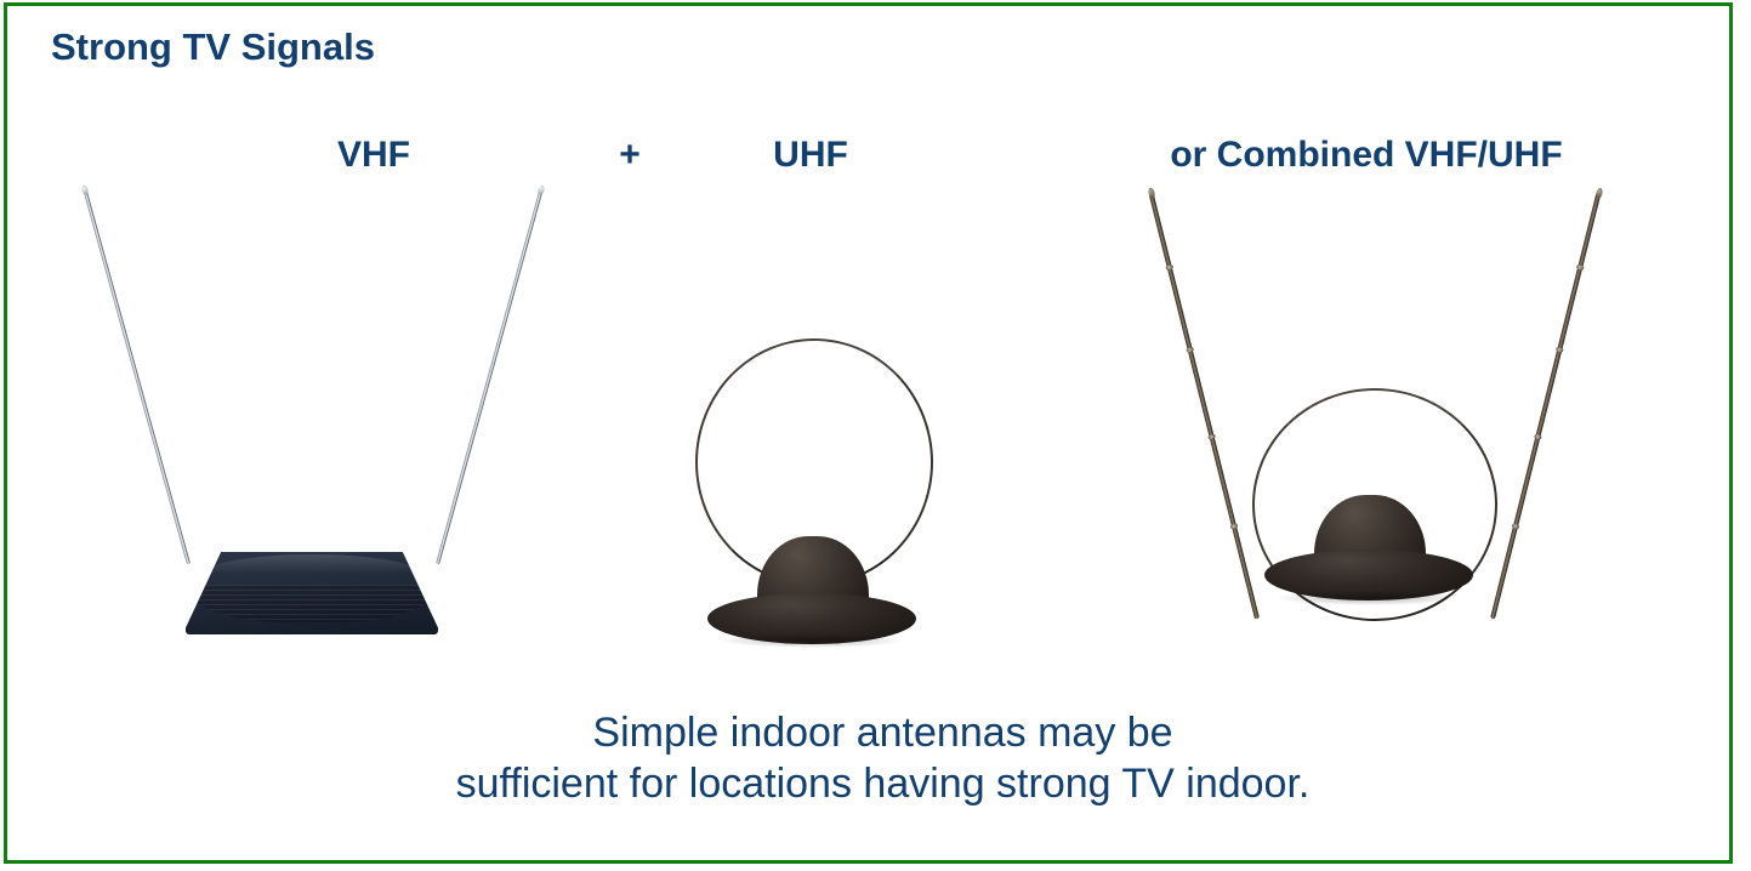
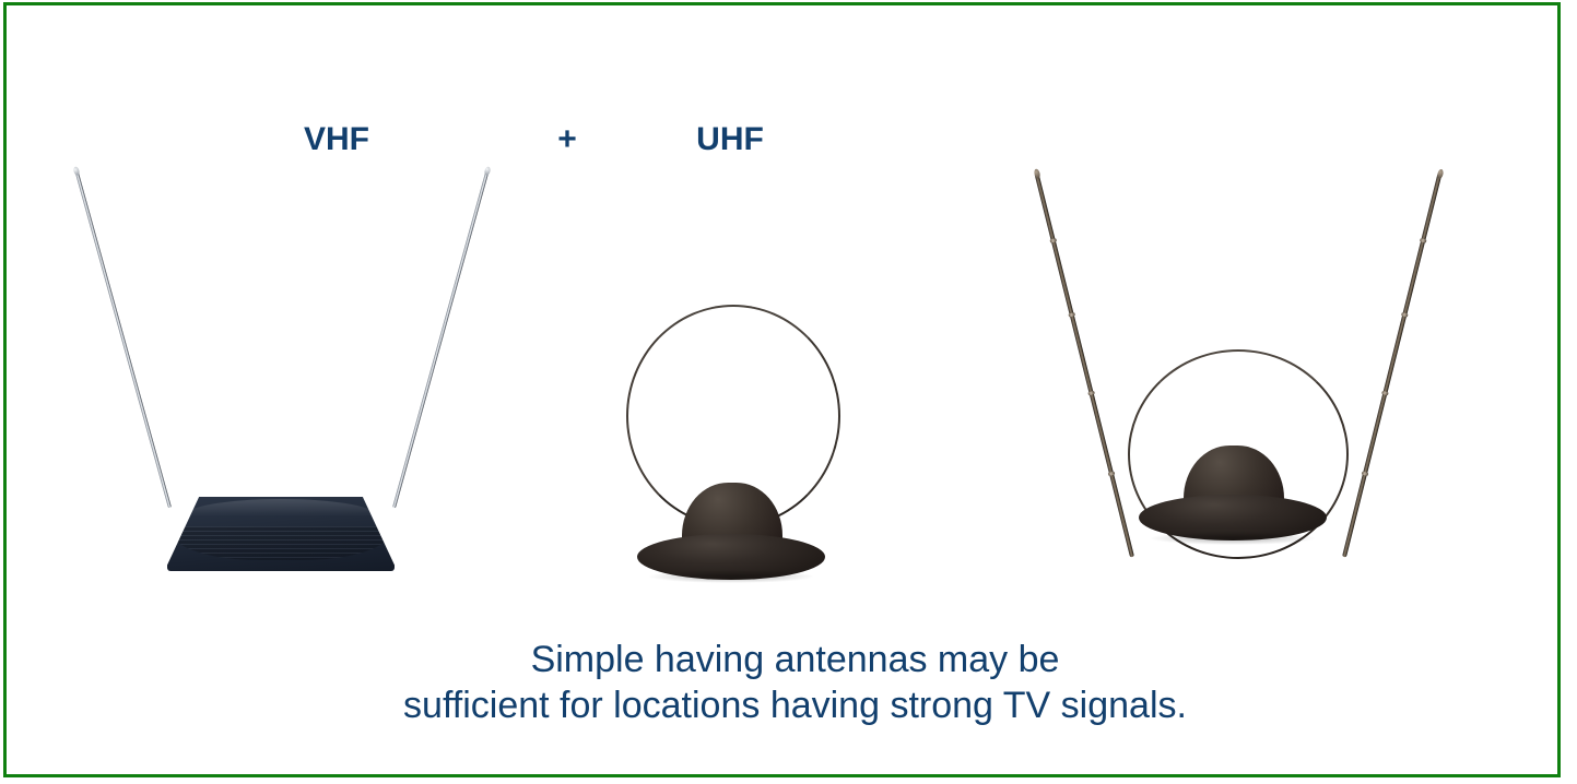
- Strong TV Signals
  VHF
  +
  UHF
- or Combined VHF/UHF
- Simple indoor antennas may be
+ Simple having antennas may be
- sufficient for locations having strong TV indoor.
+ sufficient for locations having strong TV signals.
